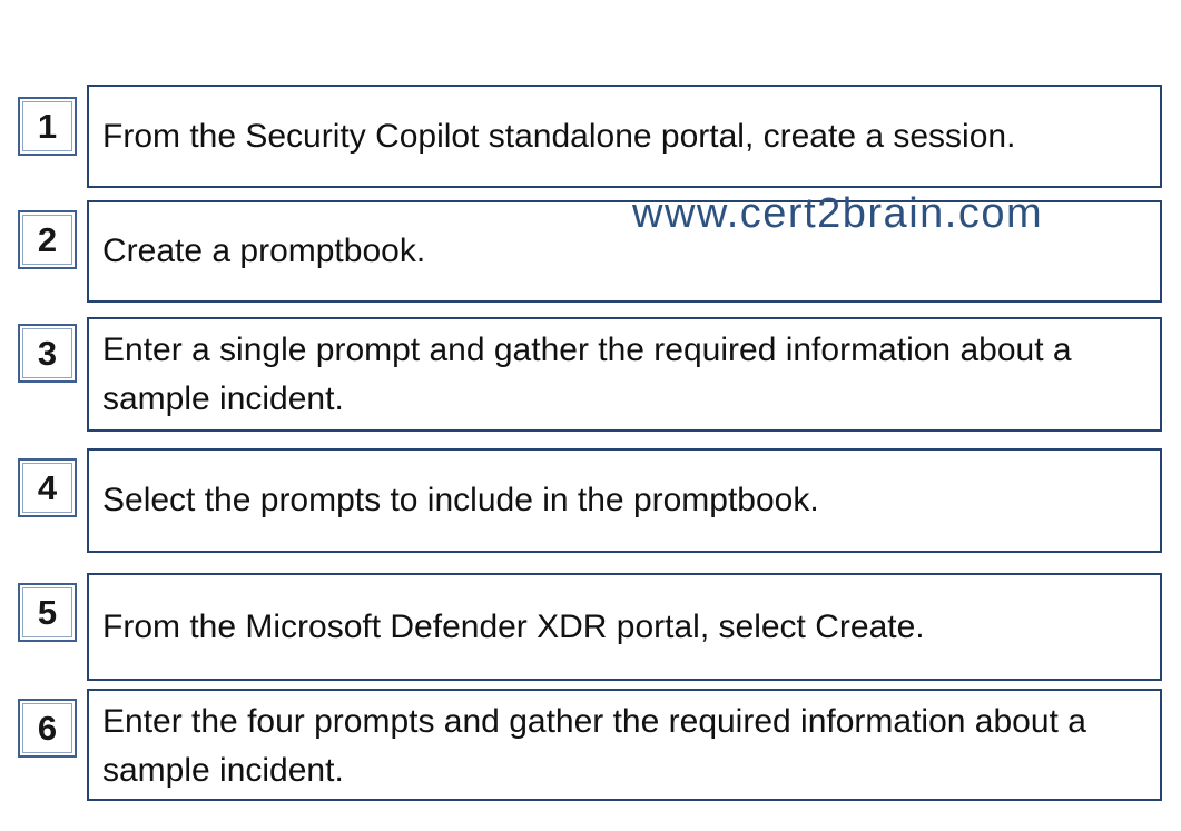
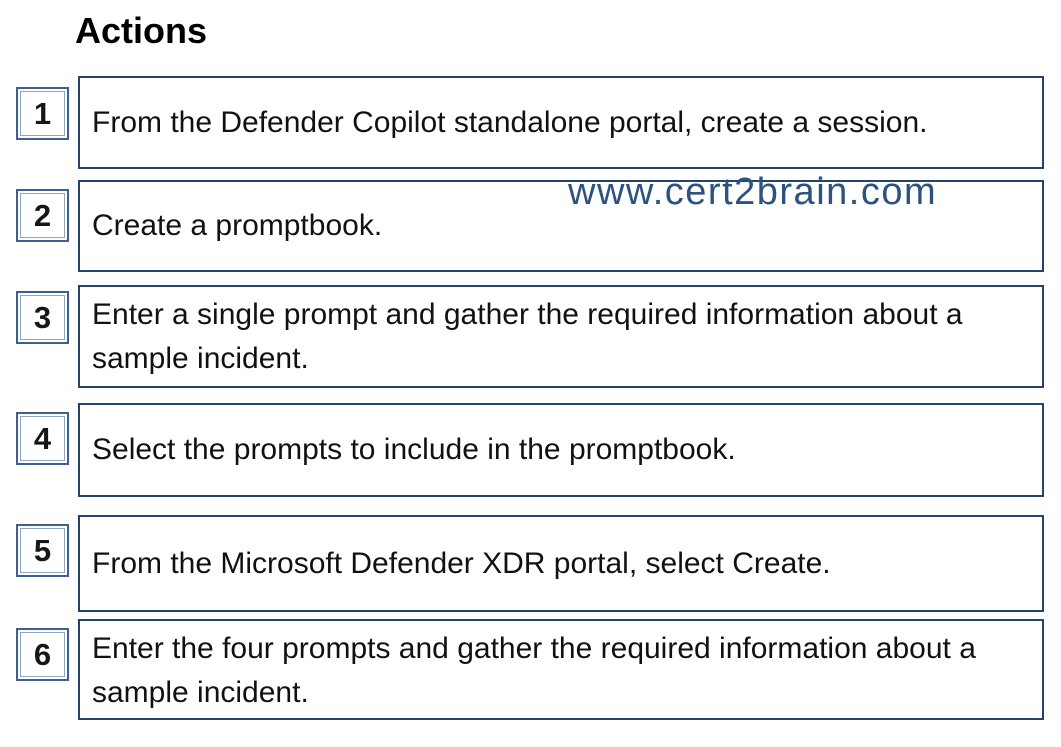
+ Actions
  www.cert2brain.com
  1
- From the Security Copilot standalone portal, create a session.
+ From the Defender Copilot standalone portal, create a session.
  2
  Create a promptbook.
  3
  Enter a single prompt and gather the required information about a sample incident.
  4
  Select the prompts to include in the promptbook.
  5
  From the Microsoft Defender XDR portal, select Create.
  6
  Enter the four prompts and gather the required information about a sample incident.
